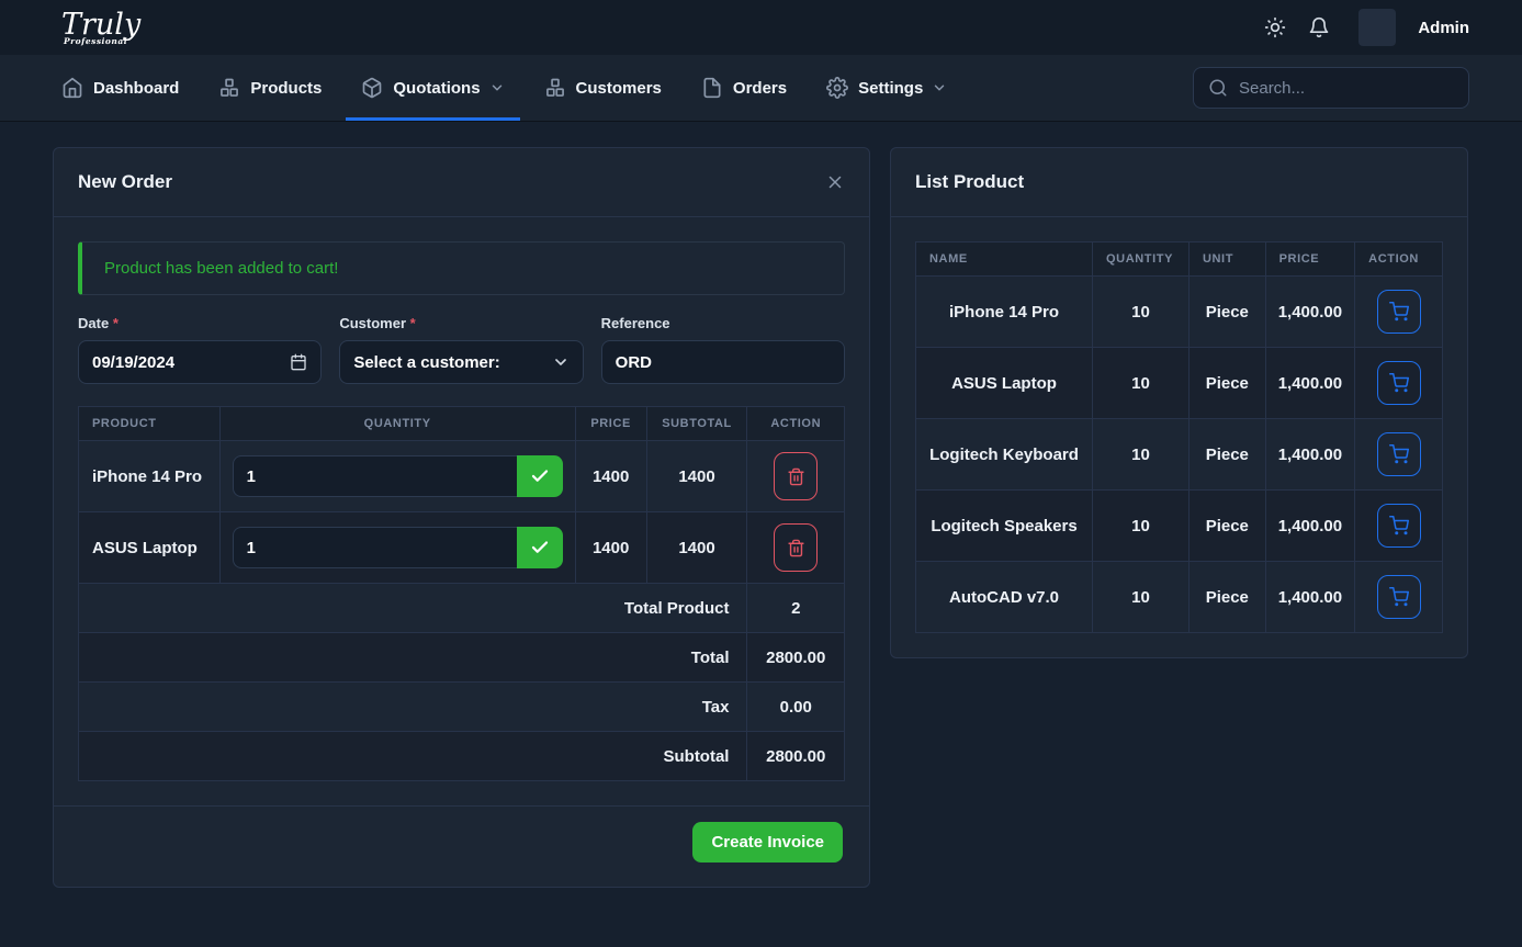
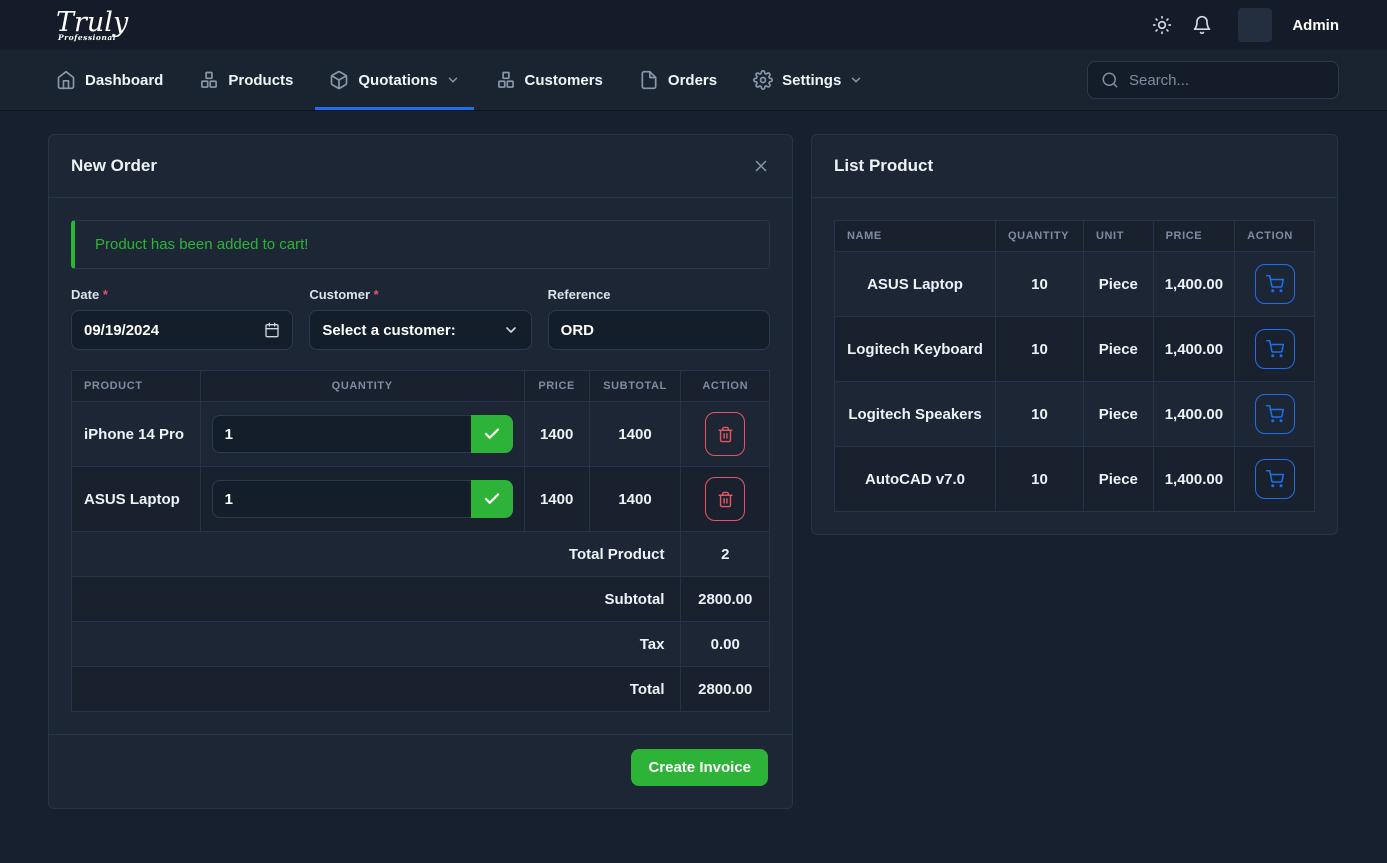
  Truly
  Professional
  Admin
  Dashboard
  Products
  Quotations
  Customers
  Orders
  Settings
  Search...
  New Order
  Product has been added to cart!
  Date *
  09/19/2024
  Customer *
  Select a customer:
  Reference
  ORD
  PRODUCT	QUANTITY	PRICE	SUBTOTAL	ACTION
  iPhone 14 Pro	1	1400	1400
  ASUS Laptop	1	1400	1400
  Total Product	2
- Total	2800.00
+ Subtotal	2800.00
  Tax	0.00
- Subtotal	2800.00
+ Total	2800.00
  Create Invoice
  List Product
  NAME	QUANTITY	UNIT	PRICE	ACTION
- iPhone 14 Pro	10	Piece	1,400.00
  ASUS Laptop	10	Piece	1,400.00
  Logitech Keyboard	10	Piece	1,400.00
  Logitech Speakers	10	Piece	1,400.00
  AutoCAD v7.0	10	Piece	1,400.00
